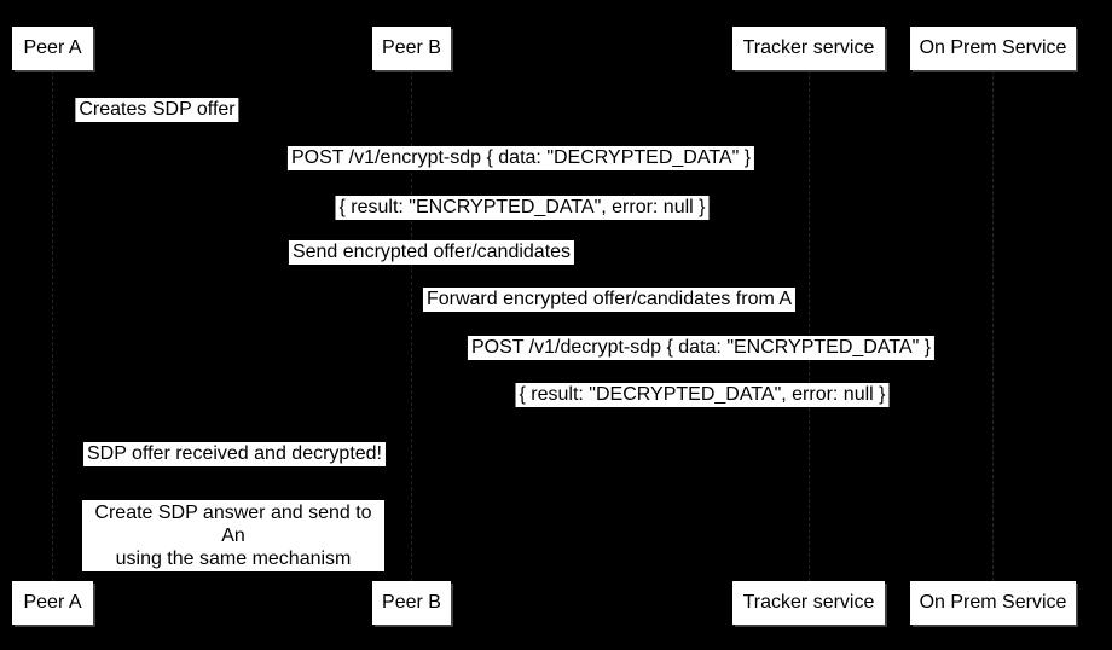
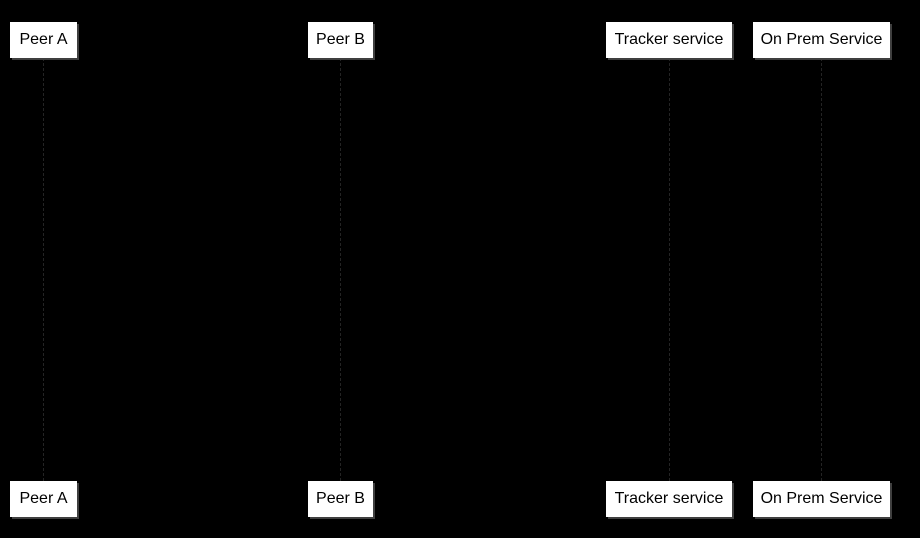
  Peer A
  Peer B
  Tracker service
  On Prem Service
- Creates SDP offer
- POST /v1/encrypt-sdp { data: "DECRYPTED_DATA" }
- { result: "ENCRYPTED_DATA", error: null }
- Send encrypted offer/candidates
- Forward encrypted offer/candidates from A
- POST /v1/decrypt-sdp { data: "ENCRYPTED_DATA" }
- { result: "DECRYPTED_DATA", error: null }
- SDP offer received and decrypted!
- Create SDP answer and send to An
- using the same mechanism
  Peer A
  Peer B
  Tracker service
  On Prem Service
